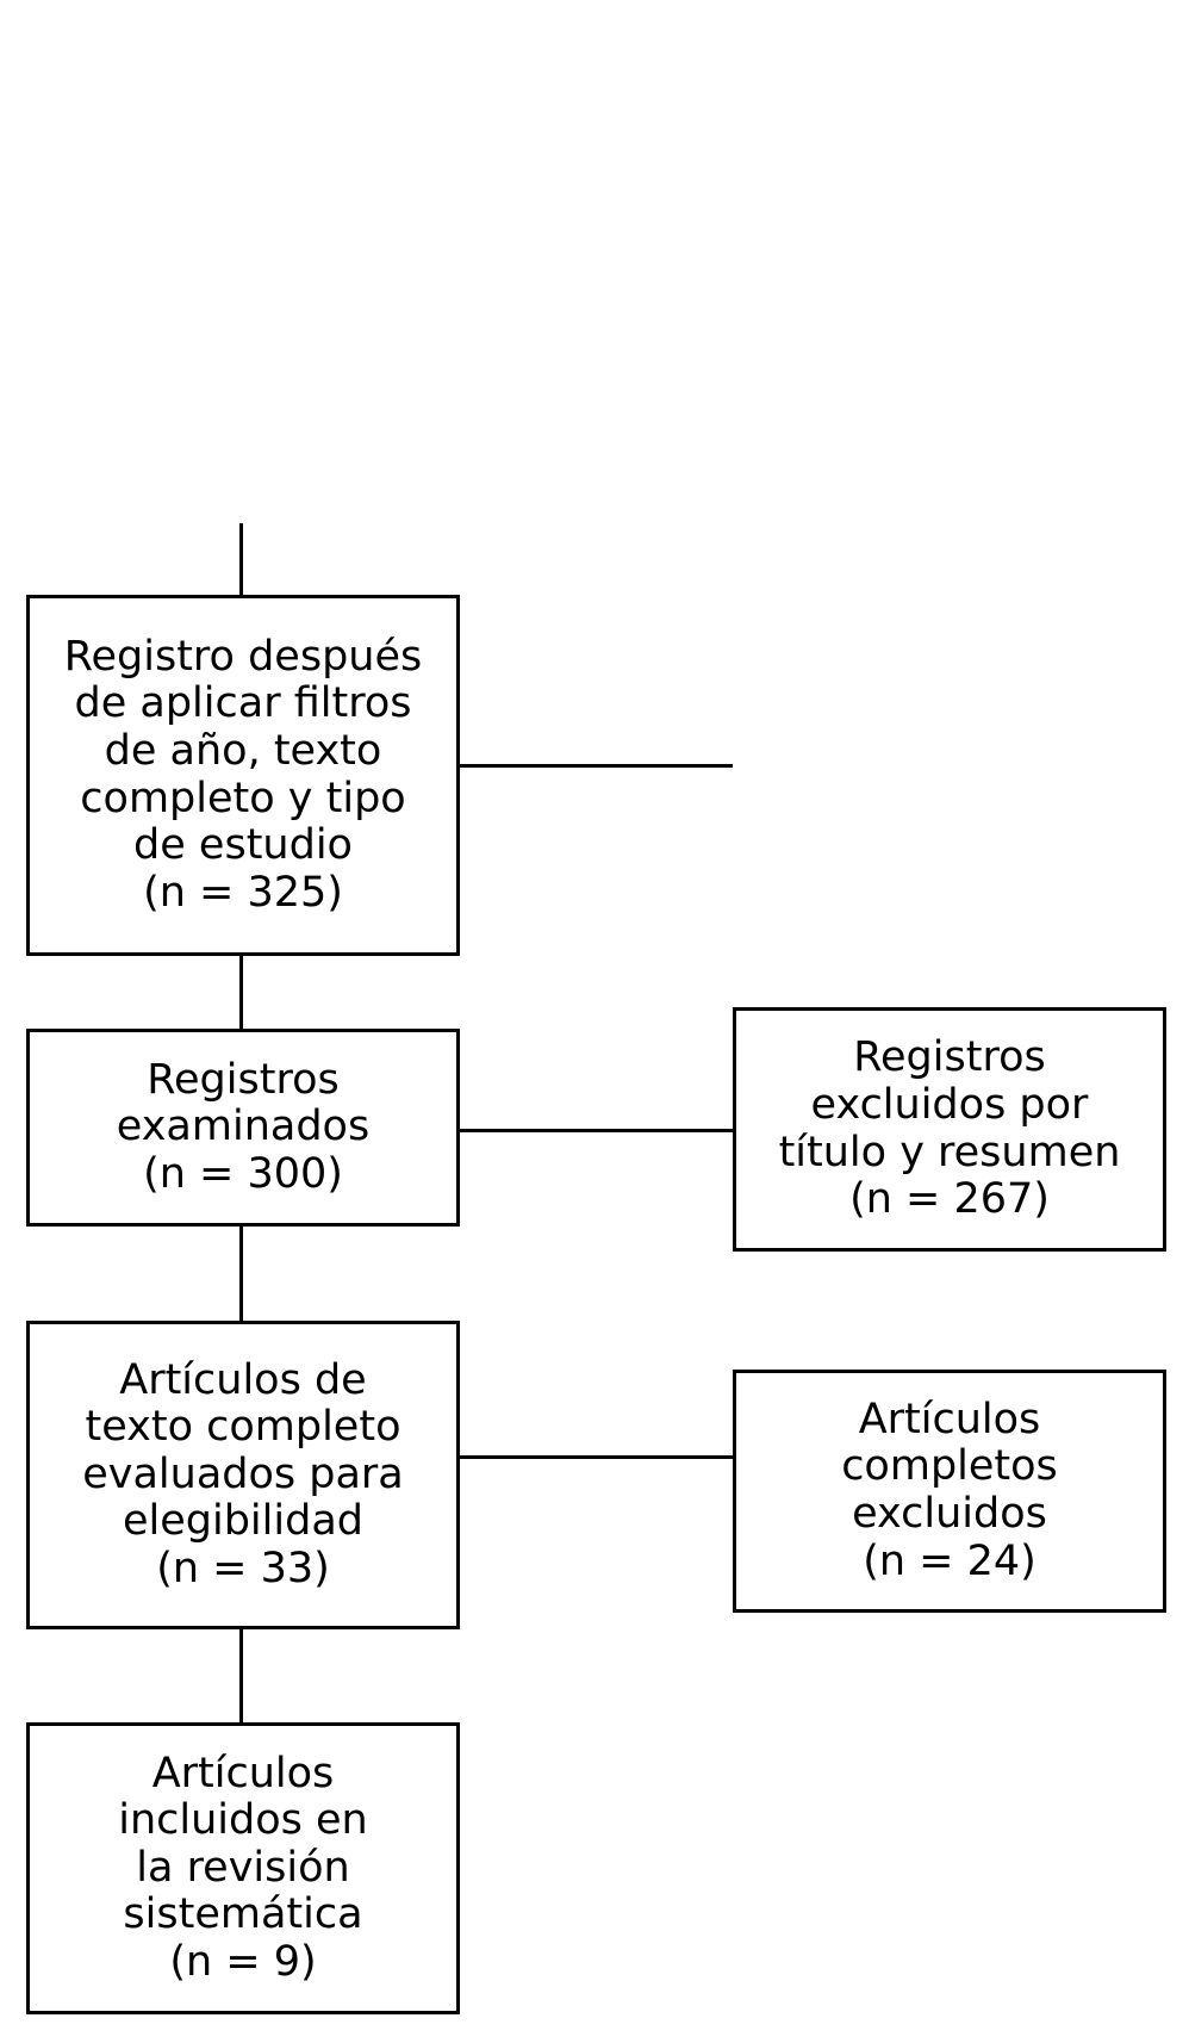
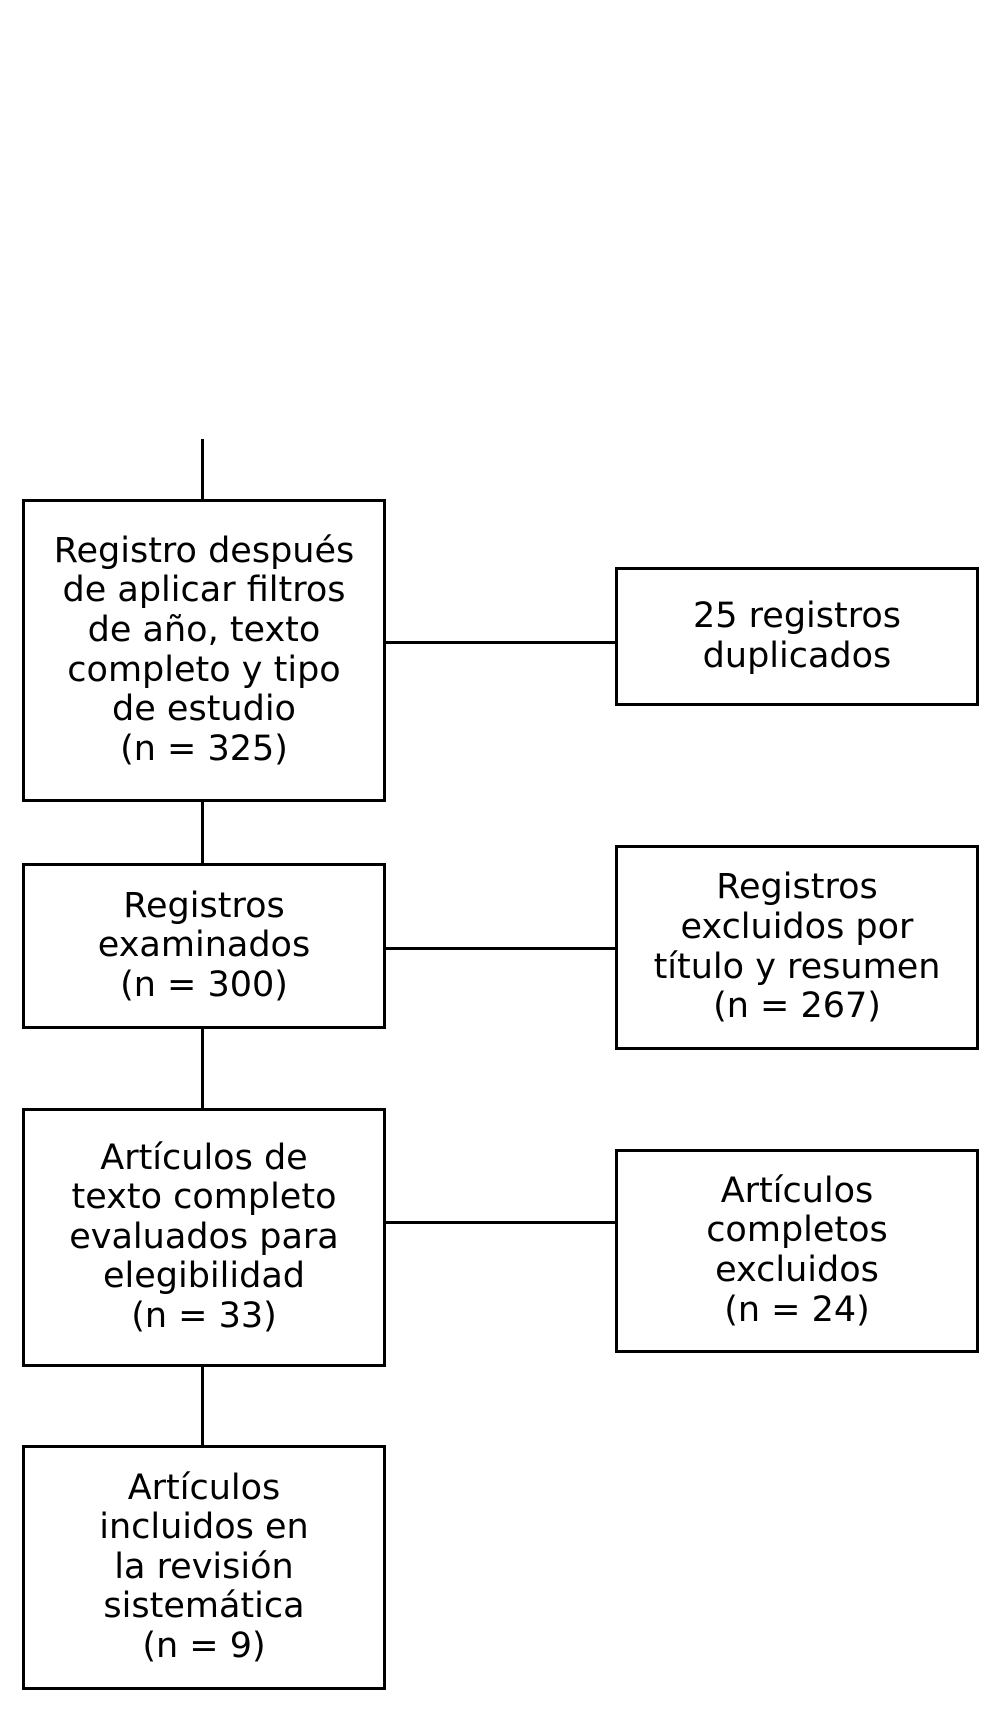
  Registro después
  de aplicar filtros
  de año, texto
  completo y tipo
  de estudio
  (n = 325)
  Registros
  examinados
  (n = 300)
  Artículos de
  texto completo
  evaluados para
  elegibilidad
  (n = 33)
  Artículos
  incluidos en
  la revisión
  sistemática
  (n = 9)
+ 25 registros
+ duplicados
  Registros
  excluidos por
  título y resumen
  (n = 267)
  Artículos
  completos
  excluidos
  (n = 24)
